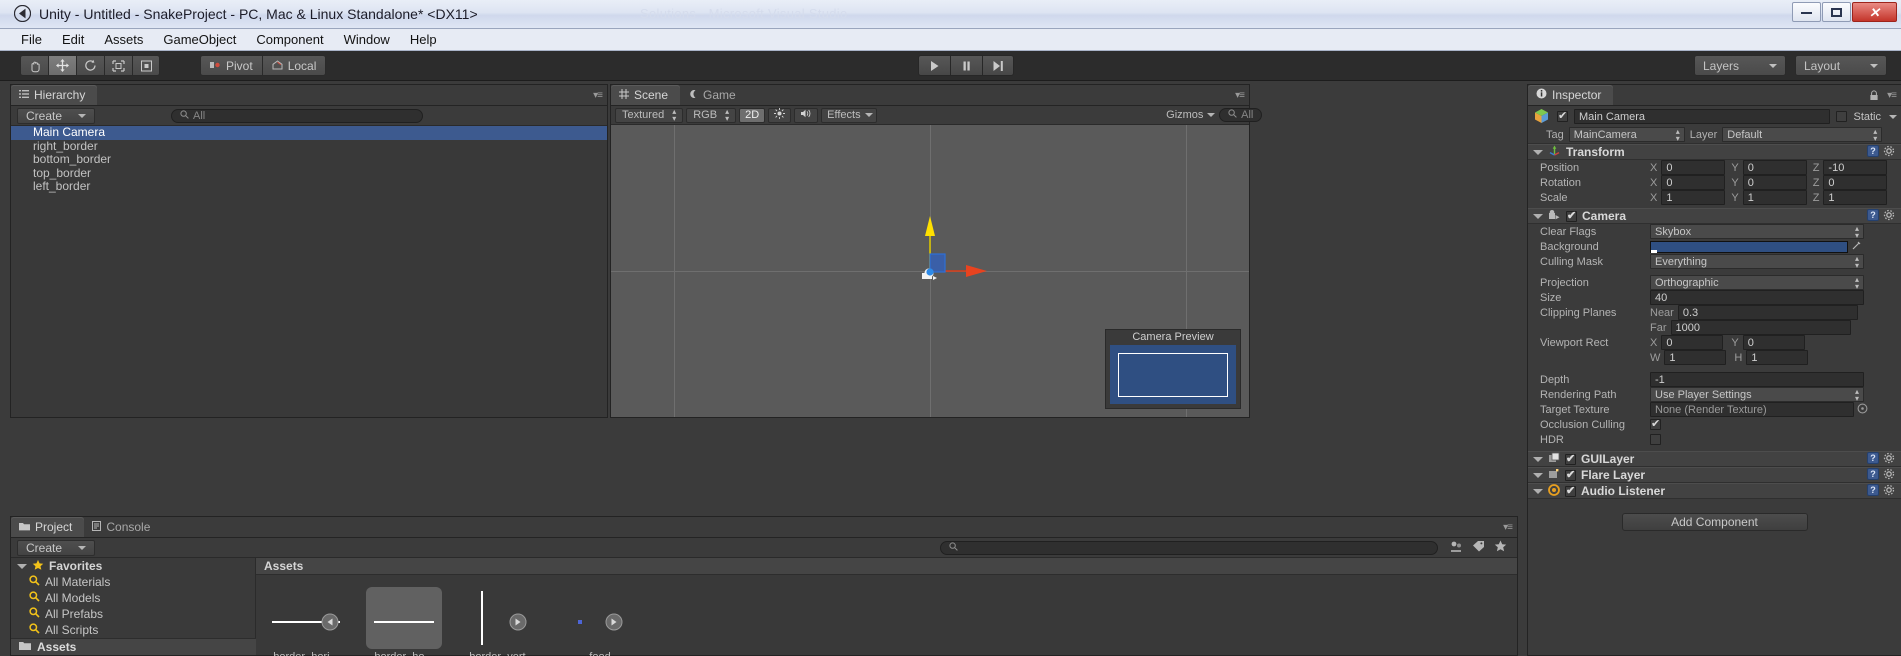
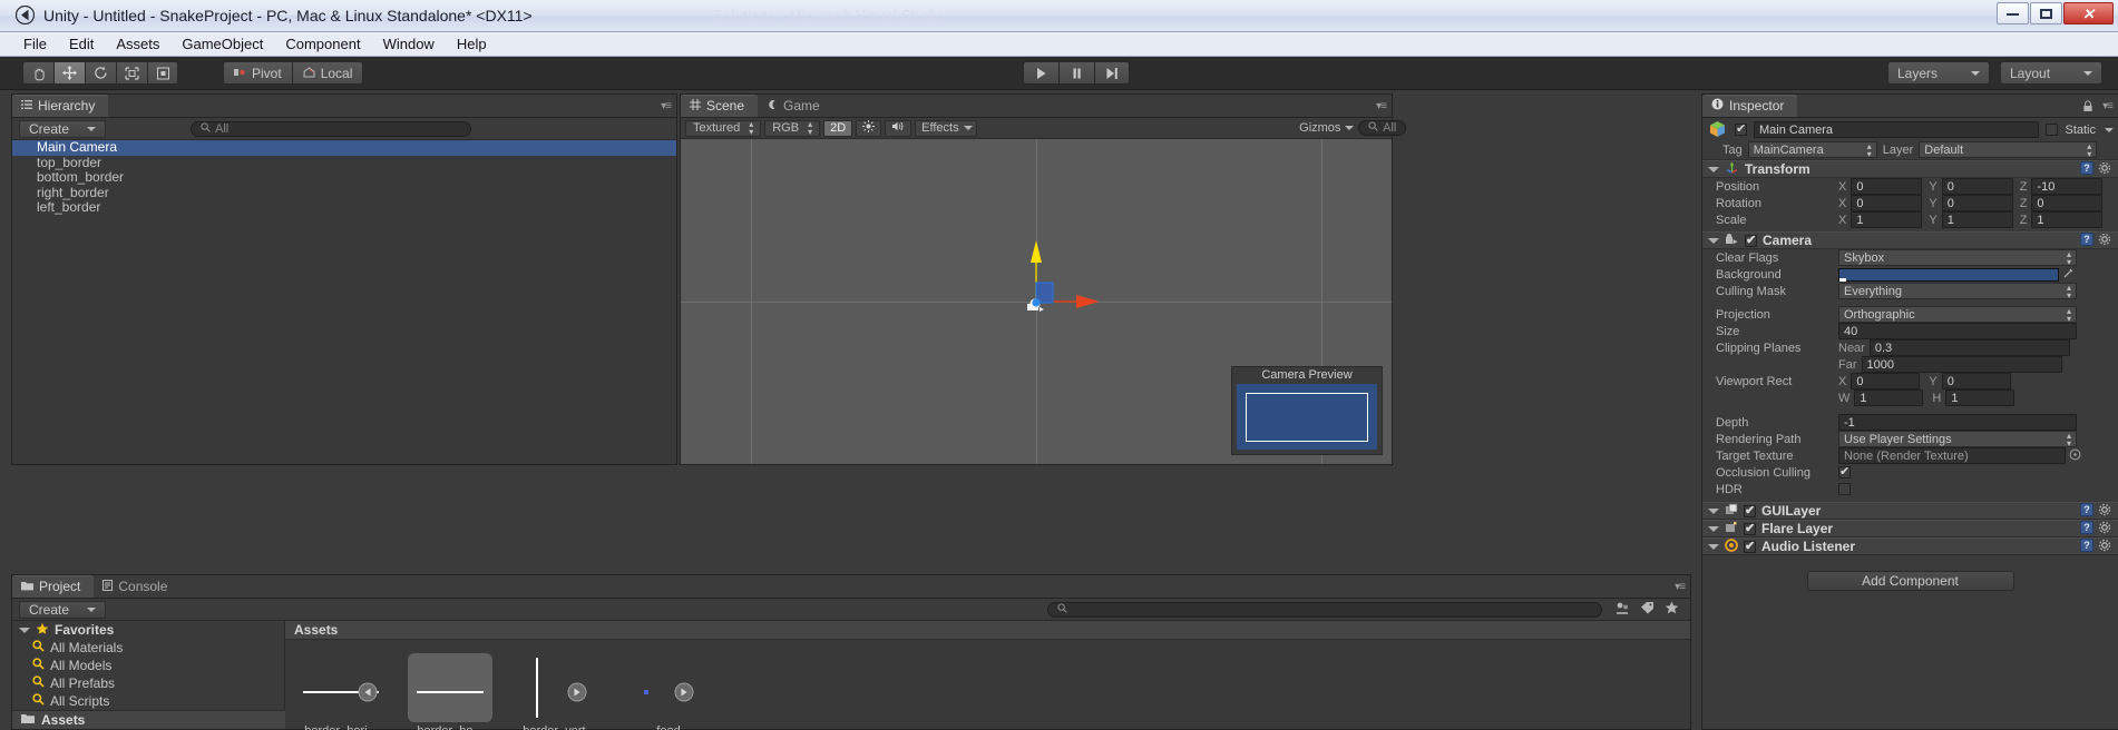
  Unity - Untitled - SnakeProject - PC, Mac & Linux Standalone* <DX11>
  ✕
  File
  Edit
  Assets
  GameObject
  Component
  Window
  Help
  Pivot
  Local
  Layers
  Layout
  Hierarchy
  ▾≡
  Create
  All
  Main Camera
- right_border
+ top_border
  bottom_border
- top_border
+ right_border
  left_border
  Scene
  Game
  ▾≡
  Textured
  ▴
  ▾
  RGB
  ▴
  ▾
  2D
  Effects
  Gizmos
  All
  Camera Preview
  Inspector
  ▾≡
  Main Camera
  Static
  Tag
  MainCamera
  ▴
  ▾
  Layer
  Default
  ▴
  ▾
  Transform
  ?
  Position
  X
  0
  Y
  0
  Z
  -10
  Rotation
  X
  0
  Y
  0
  Z
  0
  Scale
  X
  1
  Y
  1
  Z
  1
  Camera
  ?
  Clear Flags
  Skybox
  ▴
  ▾
  Background
  Culling Mask
  Everything
  ▴
  ▾
  Projection
  Orthographic
  ▴
  ▾
  Size
  40
  Clipping Planes
  Near
  0.3
  Far
  1000
  Viewport Rect
  X
  0
  Y
  0
  W
  1
  H
  1
  Depth
  -1
  Rendering Path
  Use Player Settings
  ▴
  ▾
  Target Texture
  None (Render Texture)
  Occlusion Culling
  HDR
  GUILayer
  ?
  Flare Layer
  ?
  Audio Listener
  ?
  Add Component
  Project
  Console
  ▾≡
  Create
  Favorites
  All Materials
  All Models
  All Prefabs
  All Scripts
  Assets
  Assets
